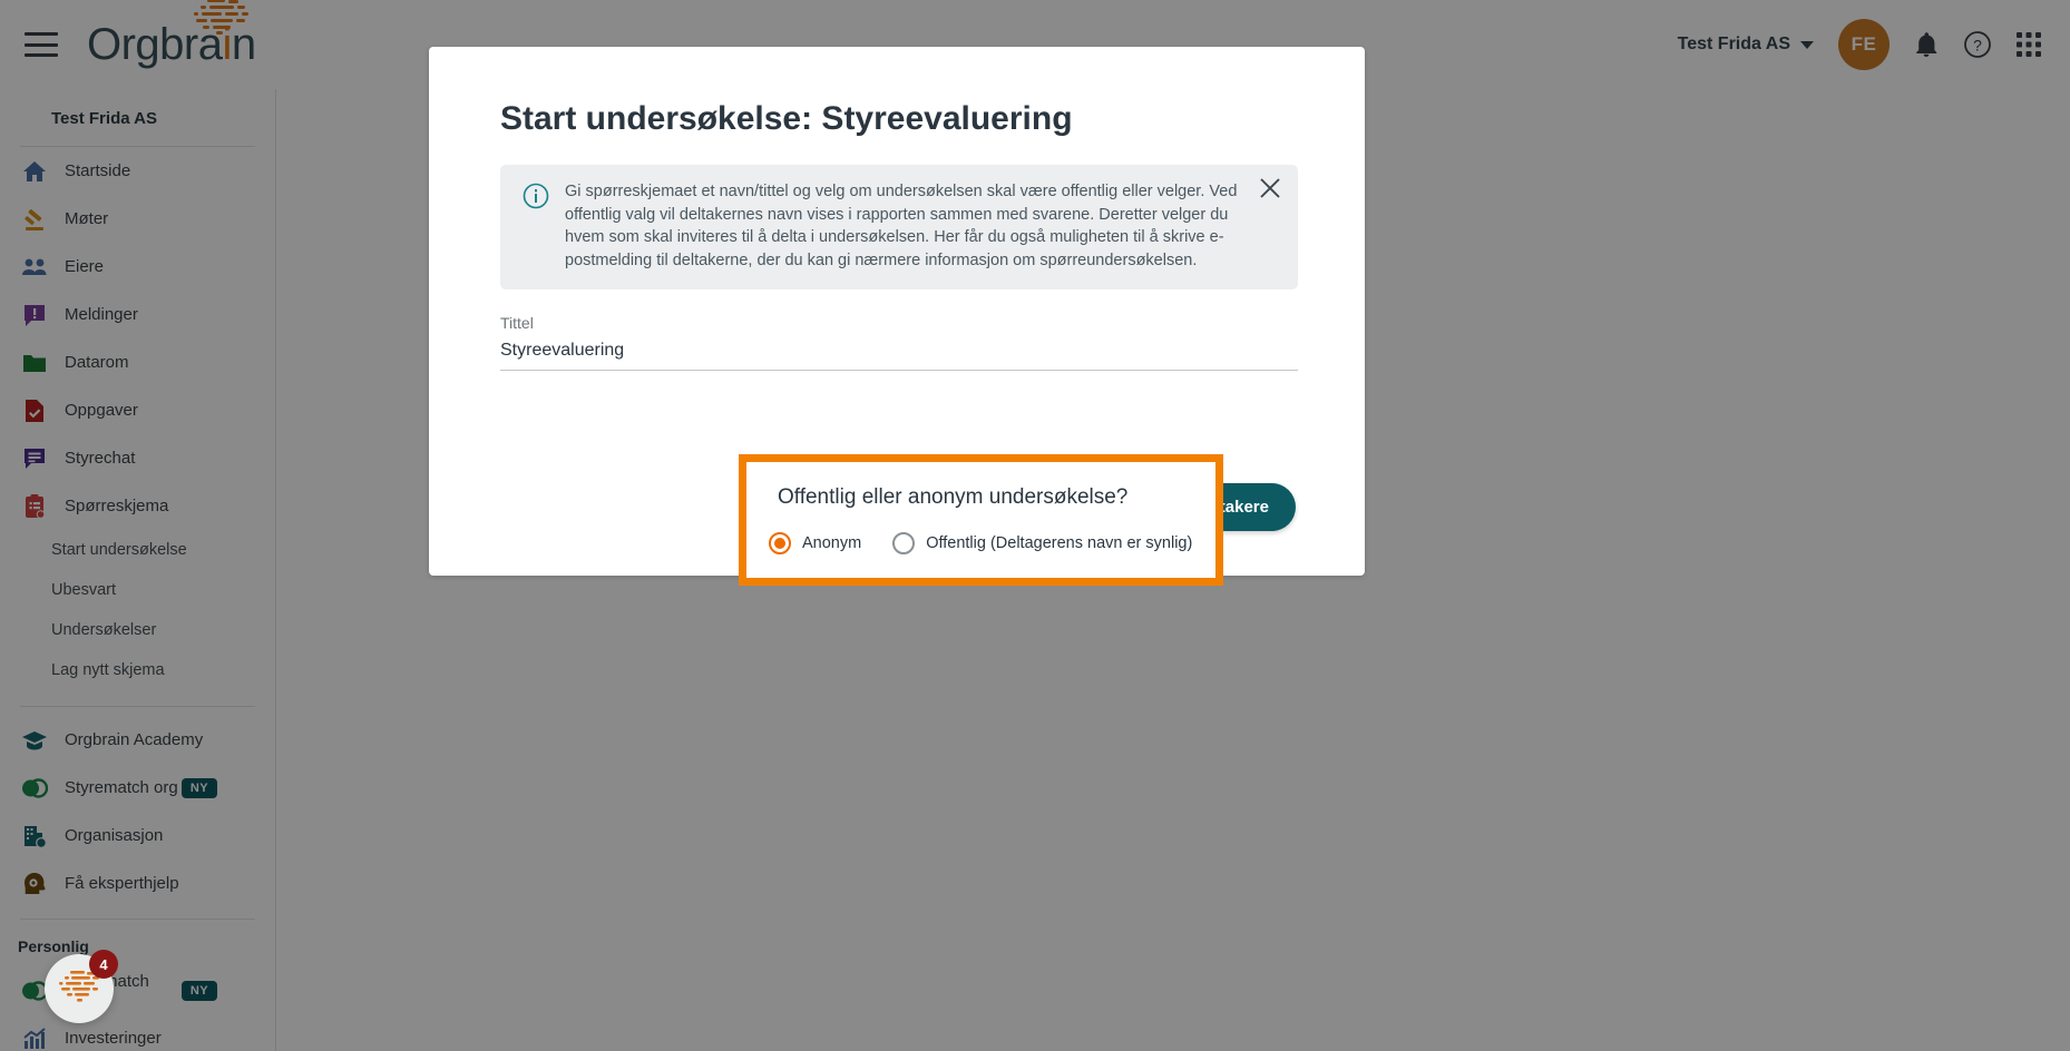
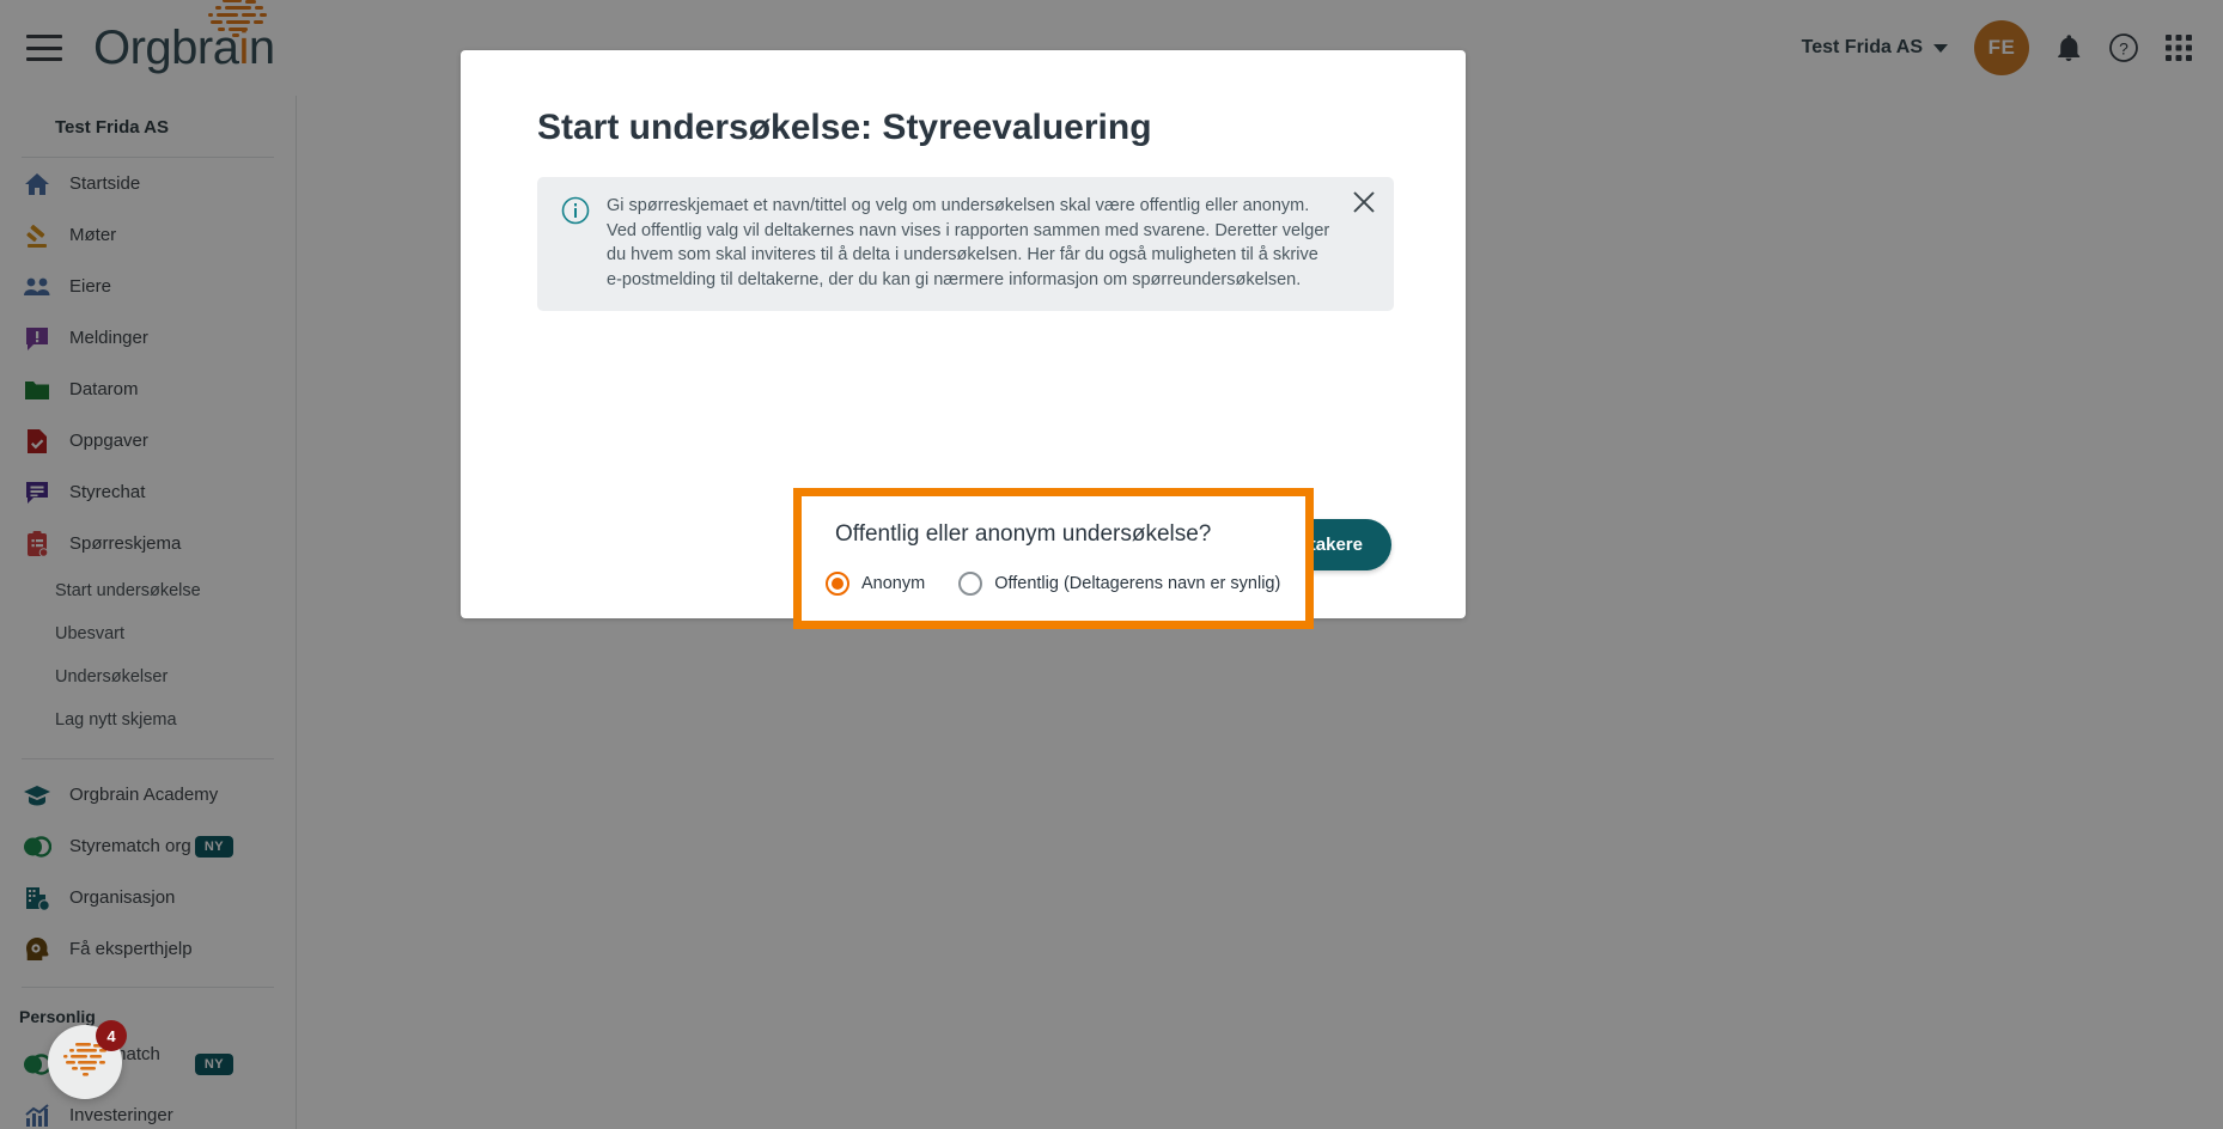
  Orgbrain
  Test Frida AS
  FE
  ?
  Test Frida AS
  Startside
  Møter
  Eiere
  Meldinger
  Datarom
  Oppgaver
  Styrechat
  Spørreskjema
  Start undersøkelse
  Ubesvart
  Undersøkelser
  Lag nytt skjema
  Orgbrain Academy
  Styrematch org
  NY
  Organisasjon
  Få eksperthjelp
  Personlig
  NY
  Investeringer
  Start undersøkelse: Styreevaluering
- Gi spørreskjemaet et navn/tittel og velg om undersøkelsen skal være offentlig eller velger. Ved offentlig valg vil deltakernes navn vises i rapporten sammen med svarene. Deretter velger du hvem som skal inviteres til å delta i undersøkelsen. Her får du også muligheten til å skrive e-postmelding til deltakerne, der du kan gi nærmere informasjon om spørreundersøkelsen.
+ Gi spørreskjemaet et navn/tittel og velg om undersøkelsen skal være offentlig eller anonym. Ved offentlig valg vil deltakernes navn vises i rapporten sammen med svarene. Deretter velger du hvem som skal inviteres til å delta i undersøkelsen. Her får du også muligheten til å skrive e-postmelding til deltakerne, der du kan gi nærmere informasjon om spørreundersøkelsen.
- Tittel
- Styreevaluering
  Offentlig eller anonym undersøkelse?
  Anonym
  Offentlig (Deltagerens navn er synlig)
  4
